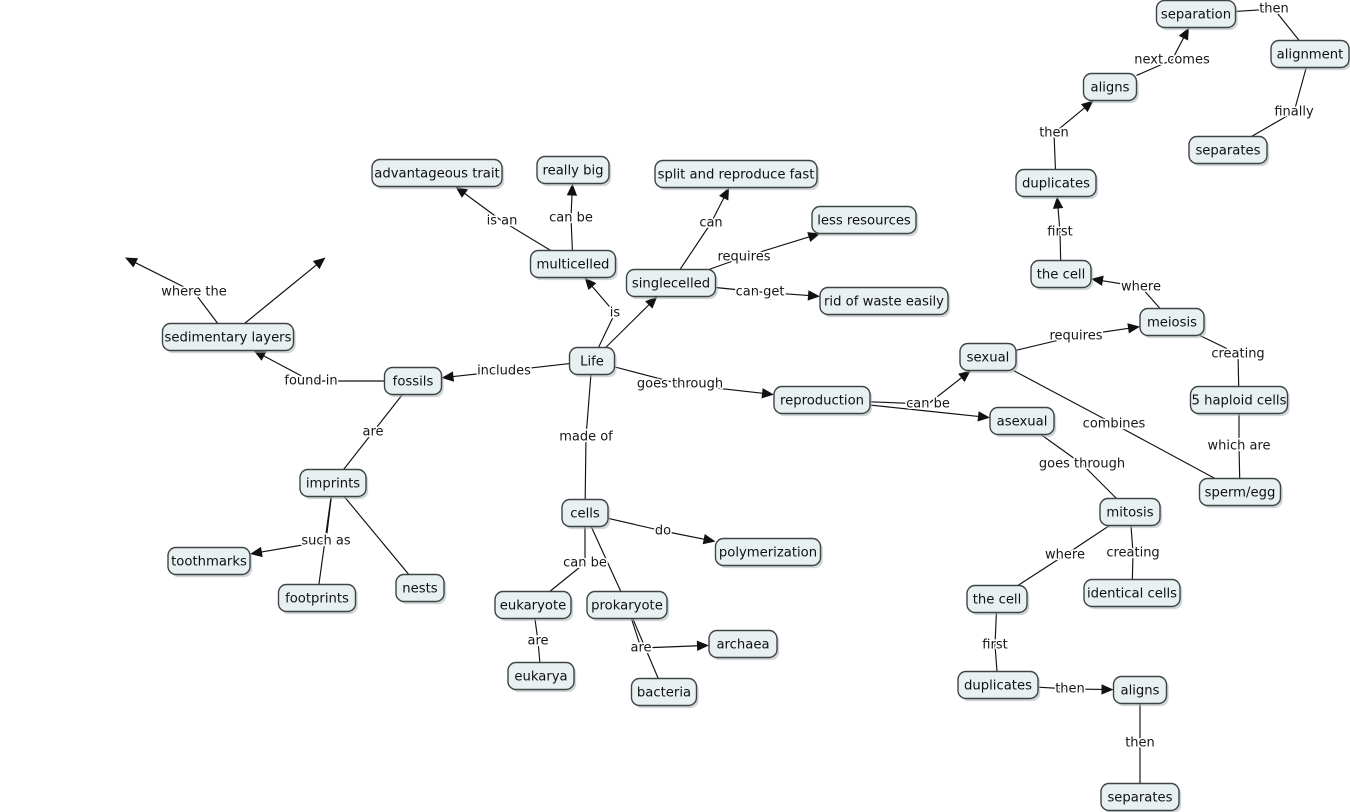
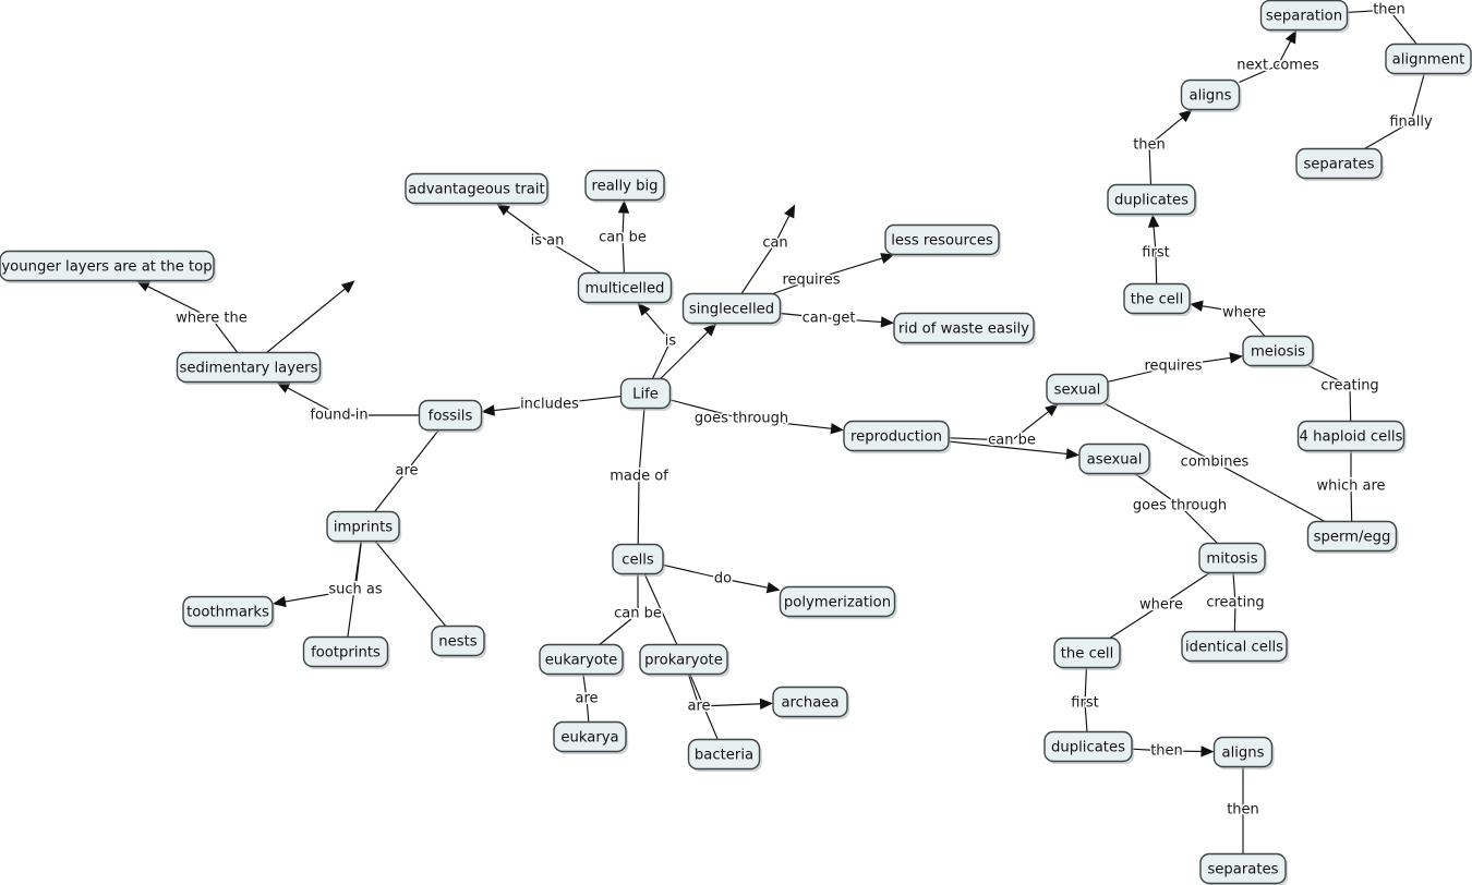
  where the
  found in
  includes
  are
  such as
  is an
  can be
  is
  can
  requires
  can get
  made of
  do
  can be
  are
  are
  goes through
  can be
  requires
  combines
  creating
  which are
  where
  first
  then
  next comes
  then
  finally
  goes through
  creating
  where
  first
  then
  then
+ younger layers are at the top
  sedimentary layers
  fossils
  imprints
  toothmarks
  footprints
  nests
  advantageous trait
  really big
  multicelled
- split and reproduce fast
  singlecelled
  less resources
  rid of waste easily
  Life
  cells
  polymerization
  eukaryote
  prokaryote
  eukarya
  archaea
  bacteria
  reproduction
  sexual
  asexual
  meiosis
- 5 haploid cells
+ 4 haploid cells
  sperm/egg
  the cell
  duplicates
  aligns
  separation
  alignment
  separates
  mitosis
  identical cells
  the cell
  duplicates
  aligns
  separates
